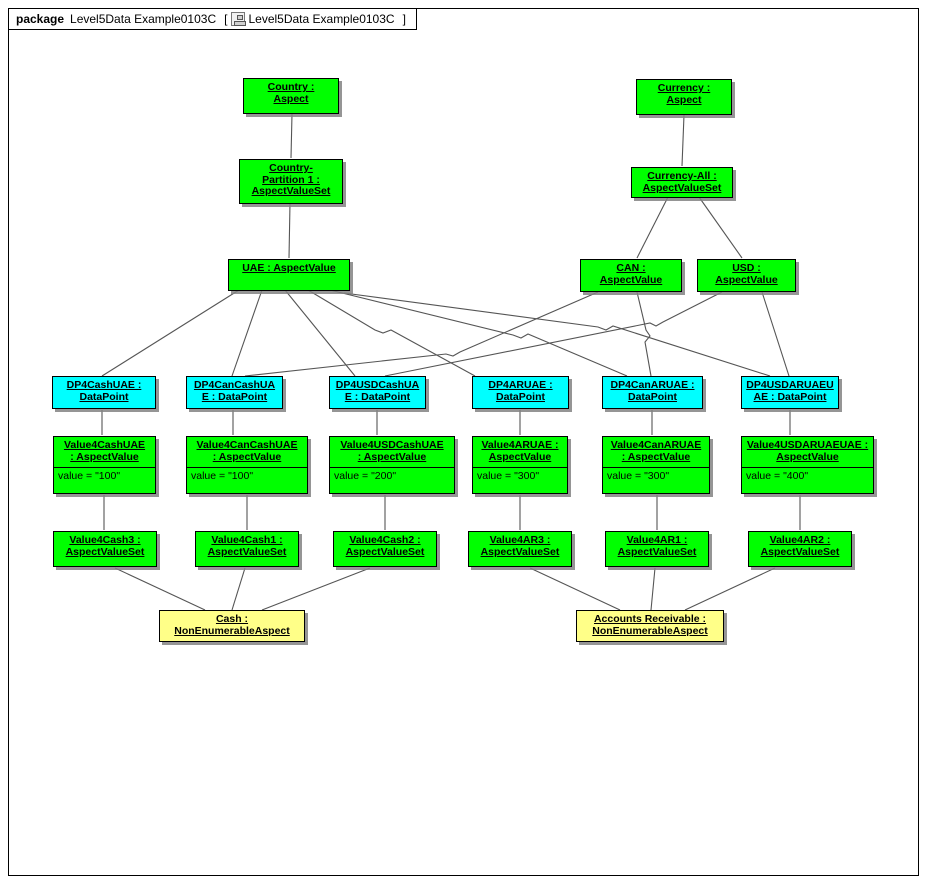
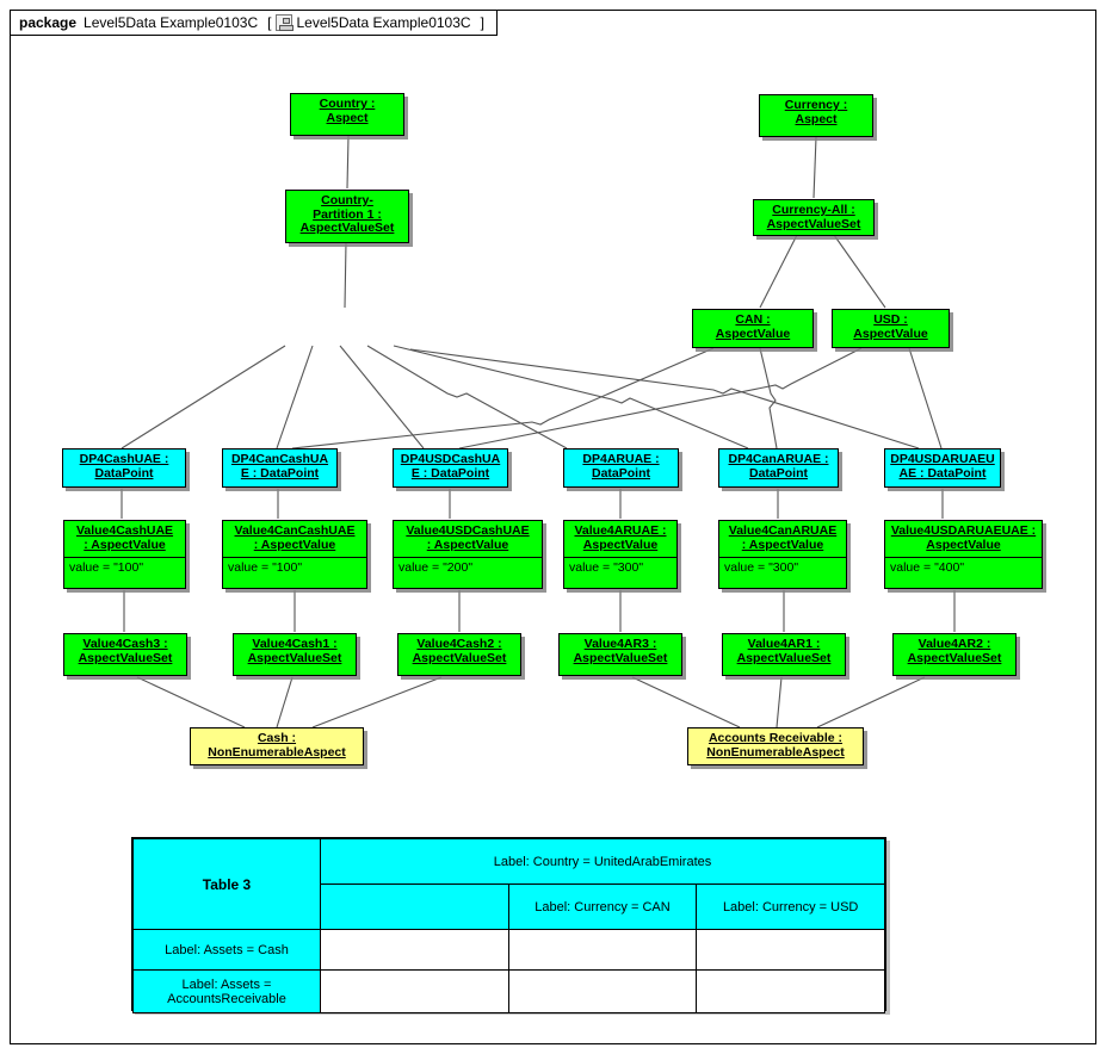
  package
  Level5Data Example0103C
  [
  Level5Data Example0103C
  ]
  Country :
  Aspect
  Currency :
  Aspect
  Country-
  Partition 1 :
  AspectValueSet
  Currency-All :
  AspectValueSet
- UAE : AspectValue
  CAN :
  AspectValue
  USD :
  AspectValue
  DP4CashUAE :
  DataPoint
  DP4CanCashUA
  E : DataPoint
  DP4USDCashUA
  E : DataPoint
  DP4ARUAE :
  DataPoint
  DP4CanARUAE :
  DataPoint
  DP4USDARUAEU
  AE : DataPoint
  Value4CashUAE
  : AspectValue
  value = "100"
  Value4CanCashUAE
  : AspectValue
  value = "100"
  Value4USDCashUAE
  : AspectValue
  value = "200"
  Value4ARUAE :
  AspectValue
  value = "300"
  Value4CanARUAE
  : AspectValue
  value = "300"
  Value4USDARUAEUAE :
  AspectValue
  value = "400"
  Value4Cash3 :
  AspectValueSet
  Value4Cash1 :
  AspectValueSet
  Value4Cash2 :
  AspectValueSet
  Value4AR3 :
  AspectValueSet
  Value4AR1 :
  AspectValueSet
  Value4AR2 :
  AspectValueSet
  Cash :
  NonEnumerableAspect
  Accounts Receivable :
  NonEnumerableAspect
+ Table 3	Label: Country = UnitedArabEmirates
+ 	Label: Currency = CAN	Label: Currency = USD
+ Label: Assets = Cash
+ Label: Assets =AccountsReceivable
